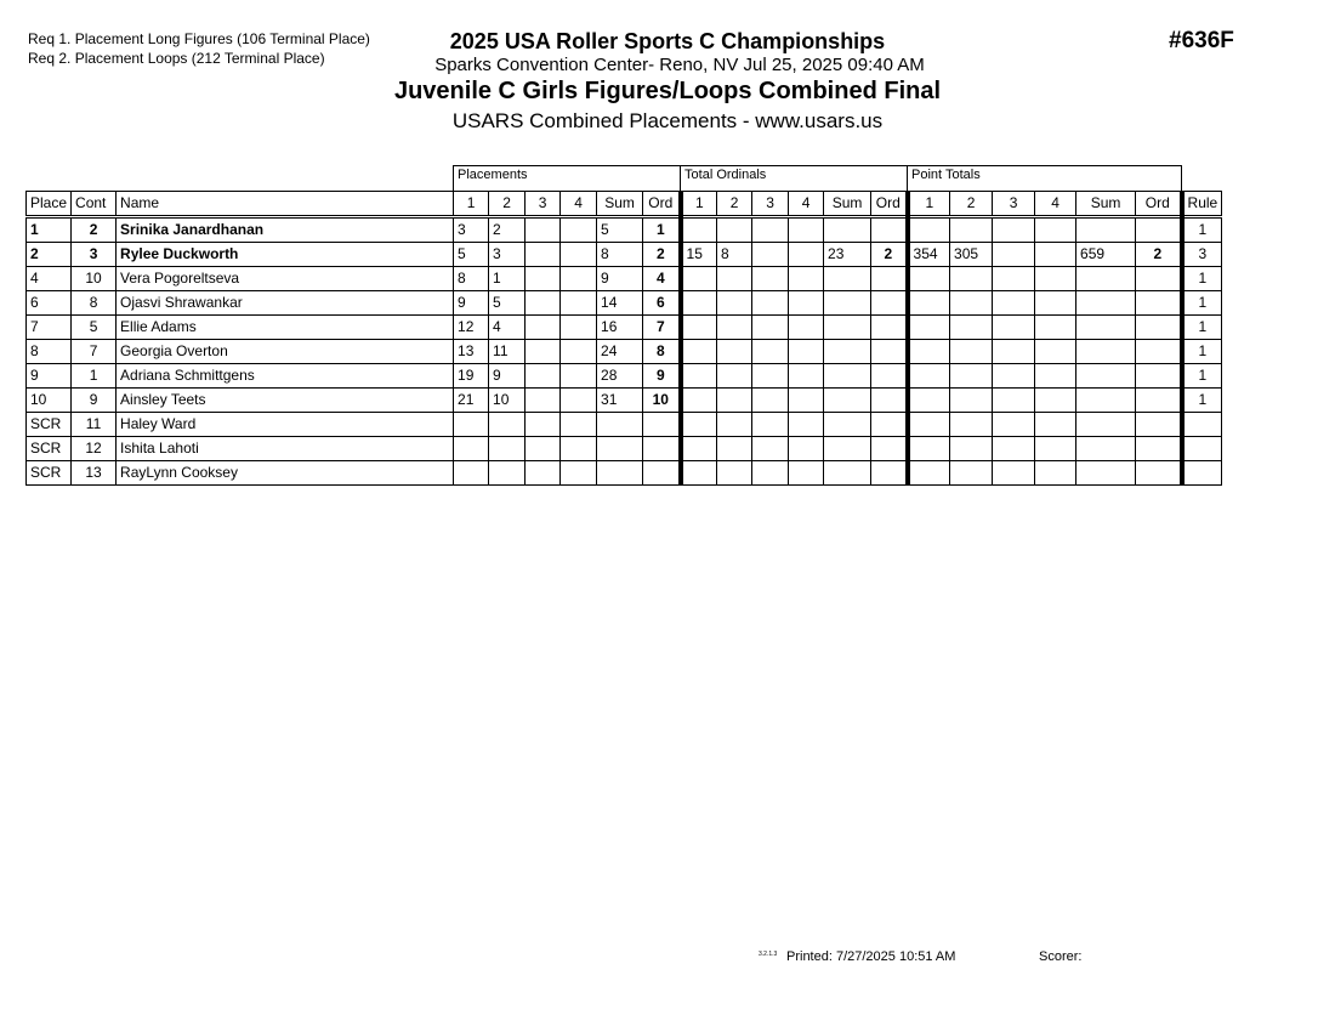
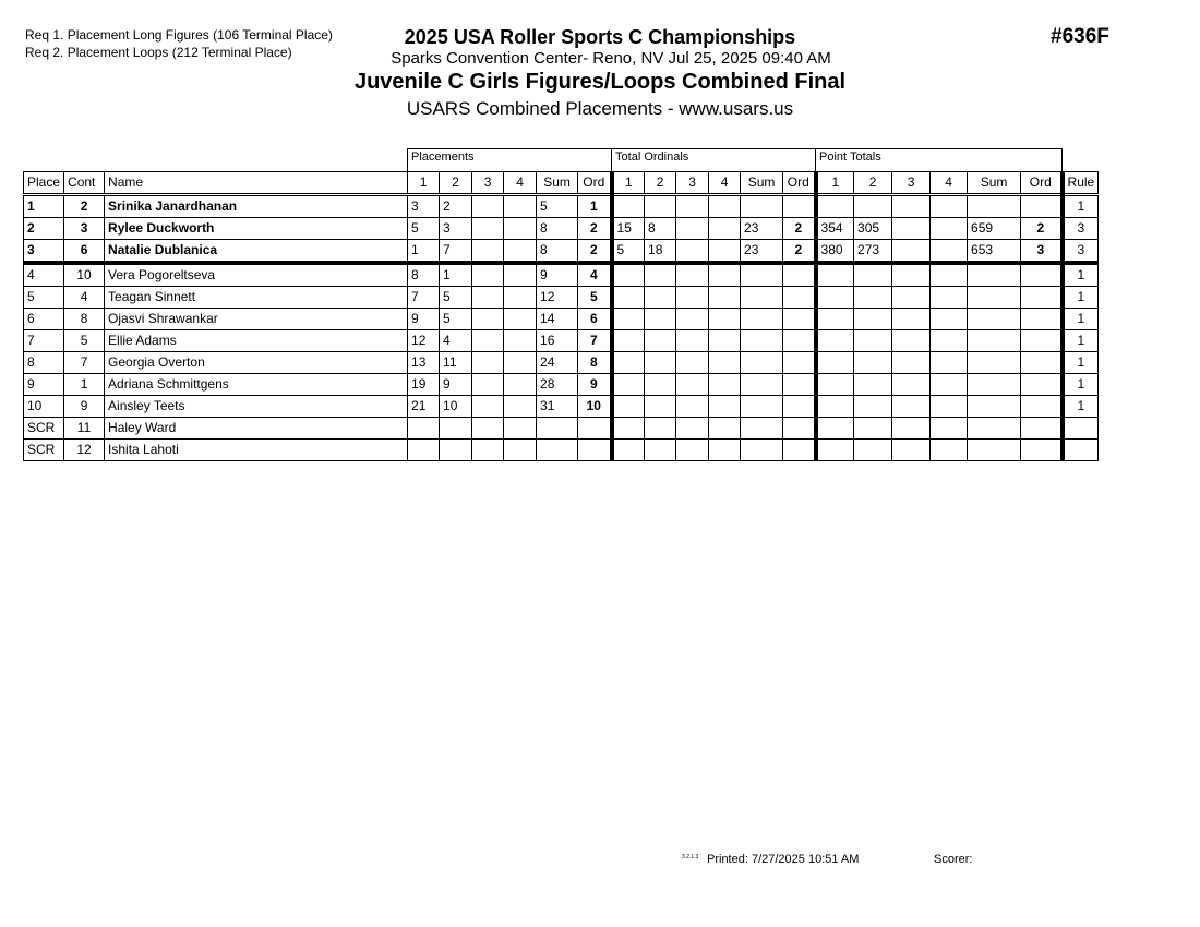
  Req 1. Placement Long Figures (106 Terminal Place)
  Req 2. Placement Loops (212 Terminal Place)
  2025 USA Roller Sports C Championships
  Sparks Convention Center- Reno, NV Jul 25, 2025 09:40 AM
  Juvenile C Girls Figures/Loops Combined Final
  USARS Combined Placements - www.usars.us
  #636F
  	Placements	Total Ordinals	Point Totals
  Place	Cont	Name	1	2	3	4	Sum	Ord	1	2	3	4	Sum	Ord	1	2	3	4	Sum	Ord	Rule
  1	2	Srinika Janardhanan	3	2			5	1													1
  2	3	Rylee Duckworth	5	3			8	2	15	8			23	2	354	305			659	2	3
+ 3	6	Natalie Dublanica	1	7			8	2	5	18			23	2	380	273			653	3	3
  4	10	Vera Pogoreltseva	8	1			9	4													1
+ 5	4	Teagan Sinnett	7	5			12	5													1
  6	8	Ojasvi Shrawankar	9	5			14	6													1
  7	5	Ellie Adams	12	4			16	7													1
  8	7	Georgia Overton	13	11			24	8													1
  9	1	Adriana Schmittgens	19	9			28	9													1
  10	9	Ainsley Teets	21	10			31	10													1
  SCR	11	Haley Ward
  SCR	12	Ishita Lahoti
- SCR	13	RayLynn Cooksey
  Printed: 7/27/2025 10:51 AM
  Scorer:
